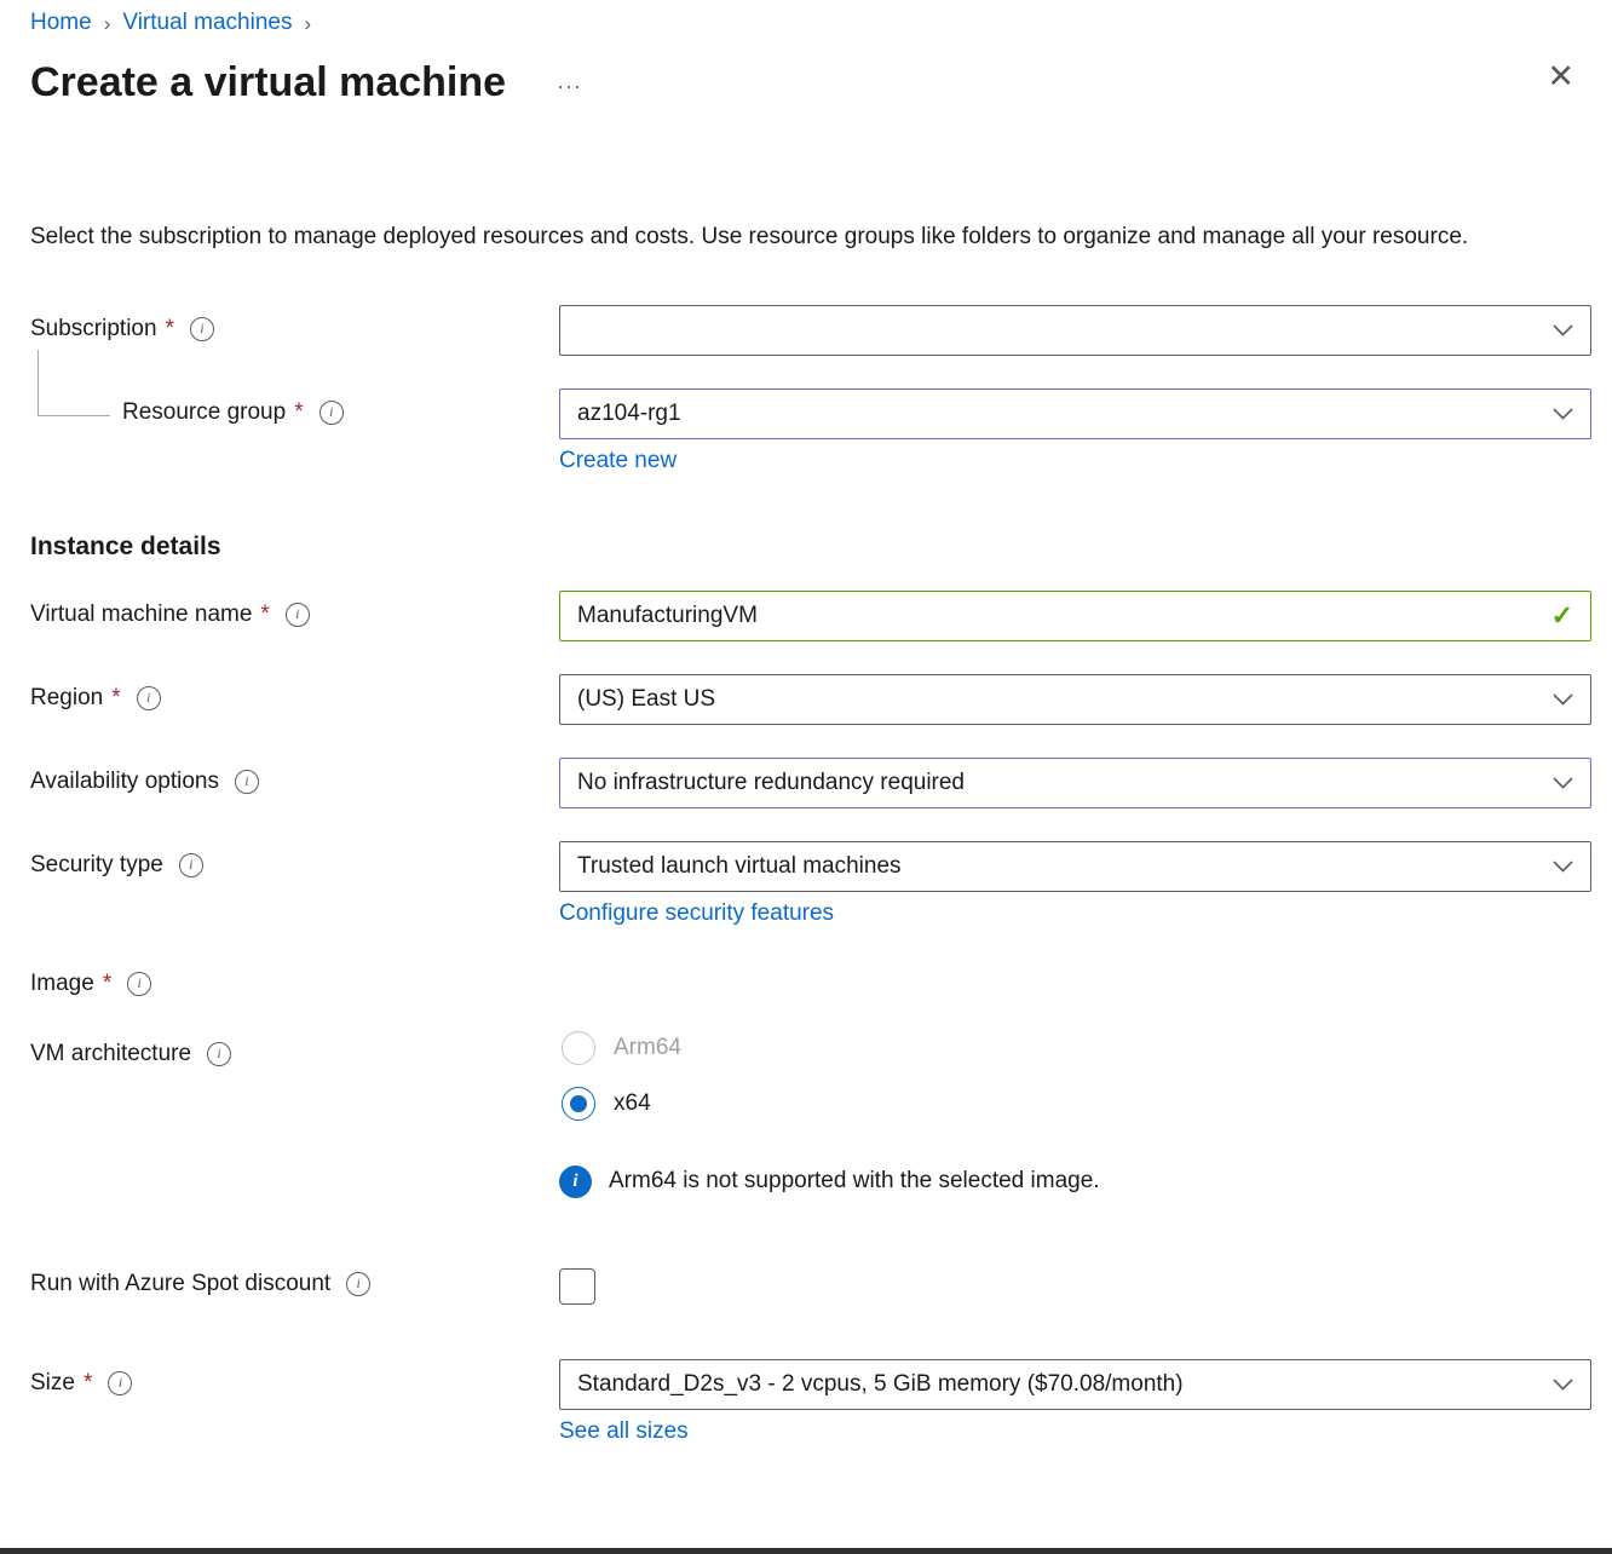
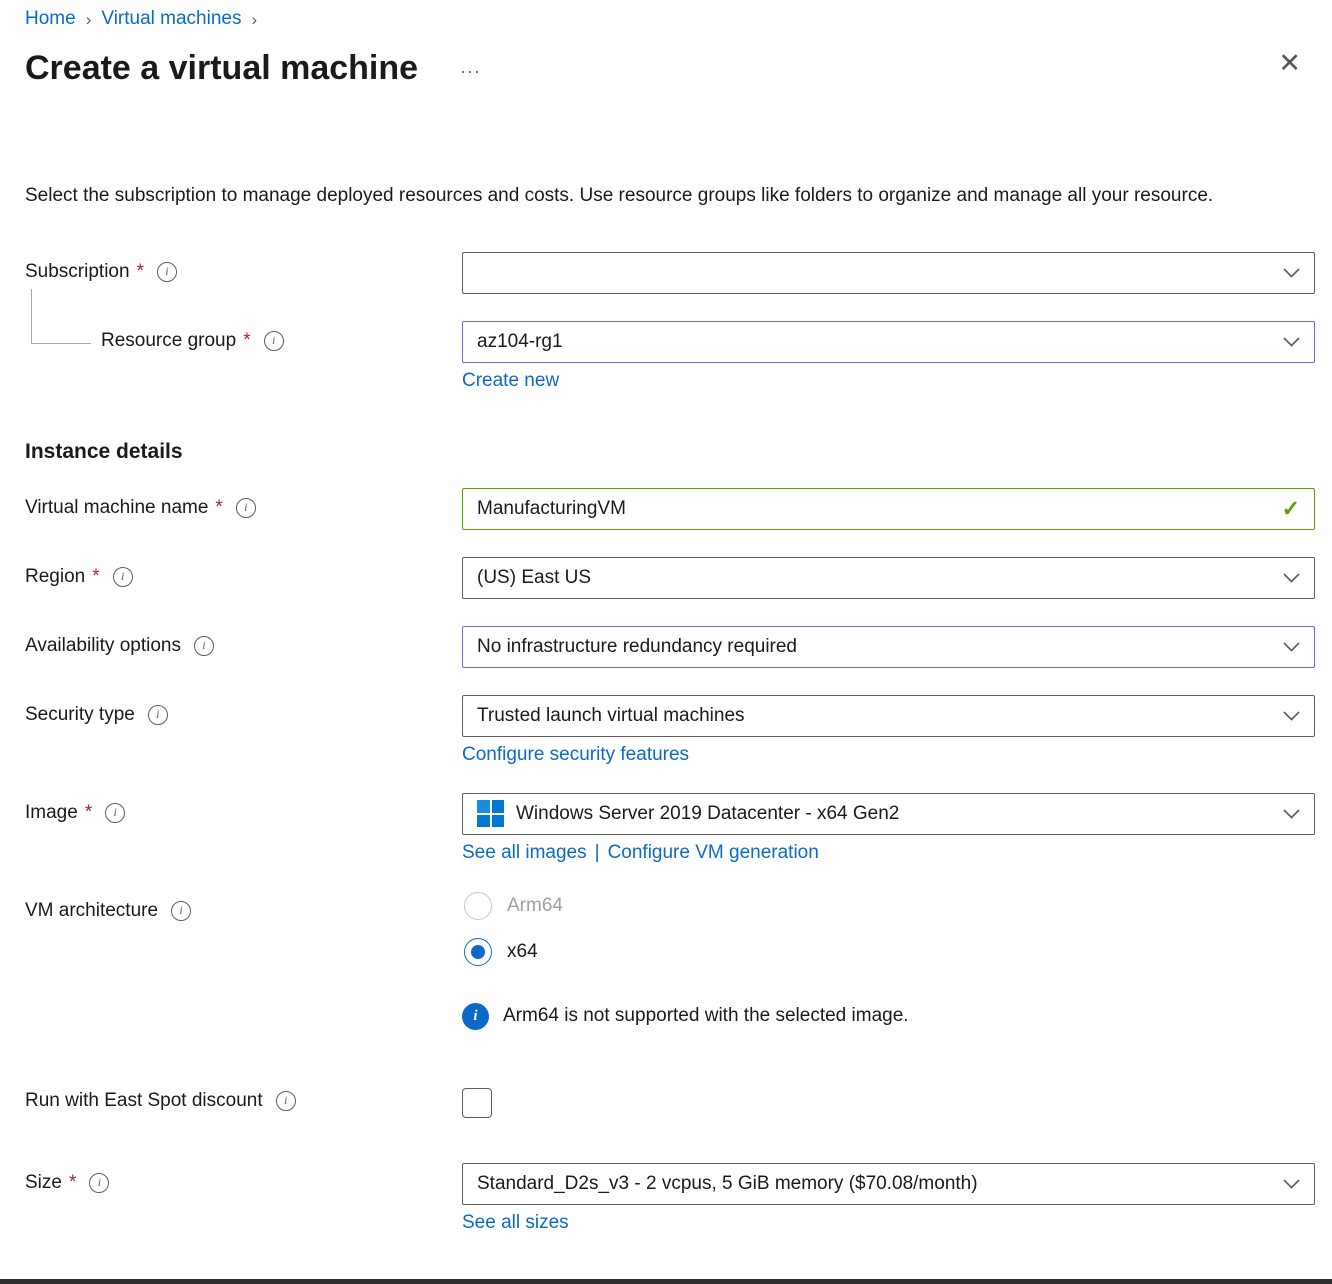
  Home
  ›
  Virtual machines
  ›
  Create a virtual machine
  ···
  ✕
  Select the subscription to manage deployed resources and costs. Use resource groups like folders to organize and manage all your resource.
  Subscription
  *
  i
  Resource group
  *
  i
  az104-rg1
  Create new
  Instance details
  Virtual machine name
  *
  i
  ManufacturingVM
  ✓
  Region
  *
  i
  (US) East US
  Availability options
  i
  No infrastructure redundancy required
  Security type
  i
  Trusted launch virtual machines
  Configure security features
  Image
  *
  i
+ Windows Server 2019 Datacenter - x64 Gen2
+ See all images
+ |
+ Configure VM generation
  VM architecture
  i
  Arm64
  x64
  i
  Arm64 is not supported with the selected image.
- Run with Azure Spot discount
+ Run with East Spot discount
  i
  Size
  *
  i
  Standard_D2s_v3 - 2 vcpus, 5 GiB memory ($70.08/month)
  See all sizes
